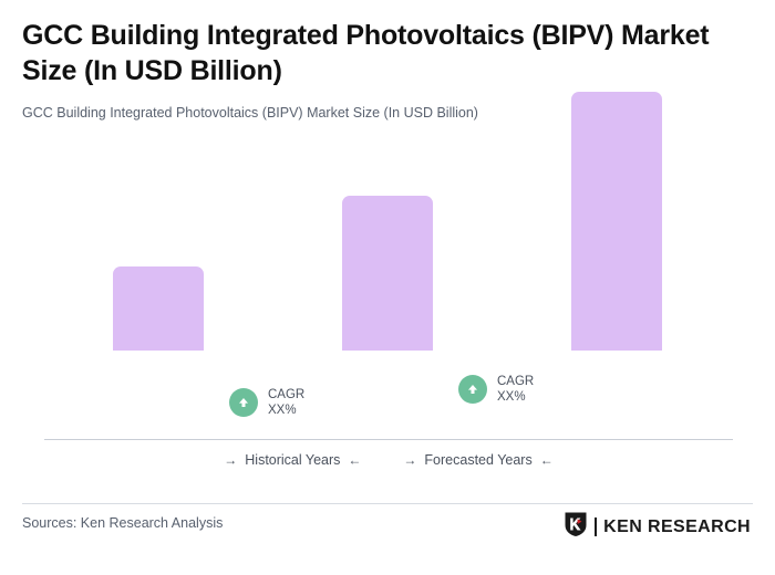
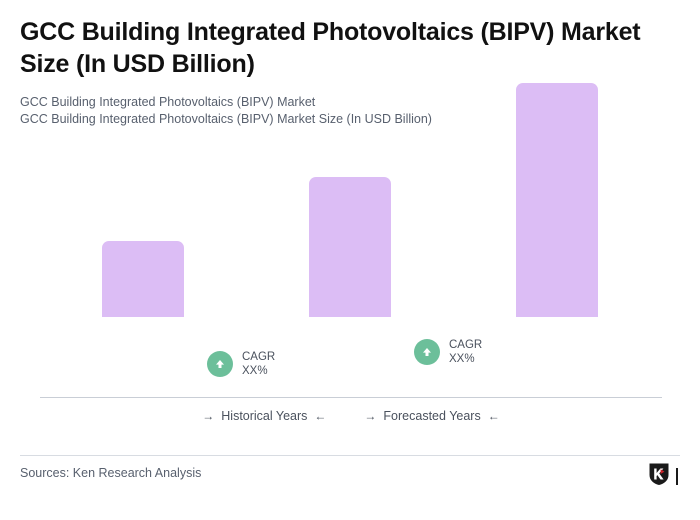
  GCC Building Integrated Photovoltaics (BIPV) Market Size (In USD Billion)
+ GCC Building Integrated Photovoltaics (BIPV) Market
  GCC Building Integrated Photovoltaics (BIPV) Market Size (In USD Billion)
  CAGR
  XX%
  CAGR
  XX%
  →
  Historical Years
  ←
  →
  Forecasted Years
  ←
  Sources: Ken Research Analysis
- KEN RESEARCH
